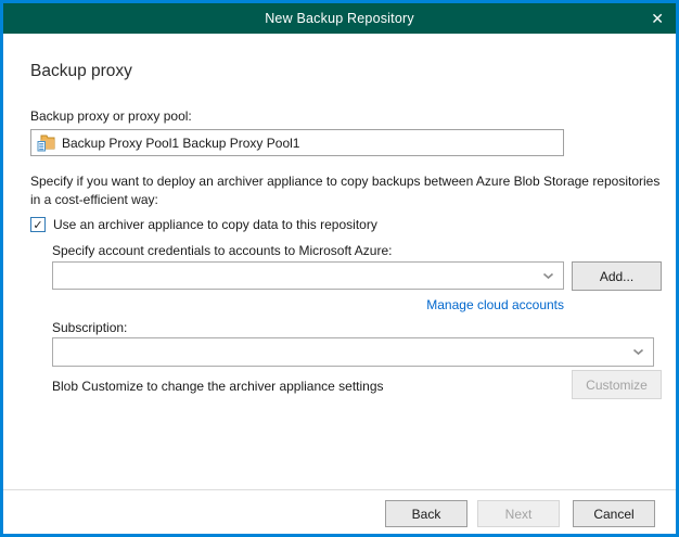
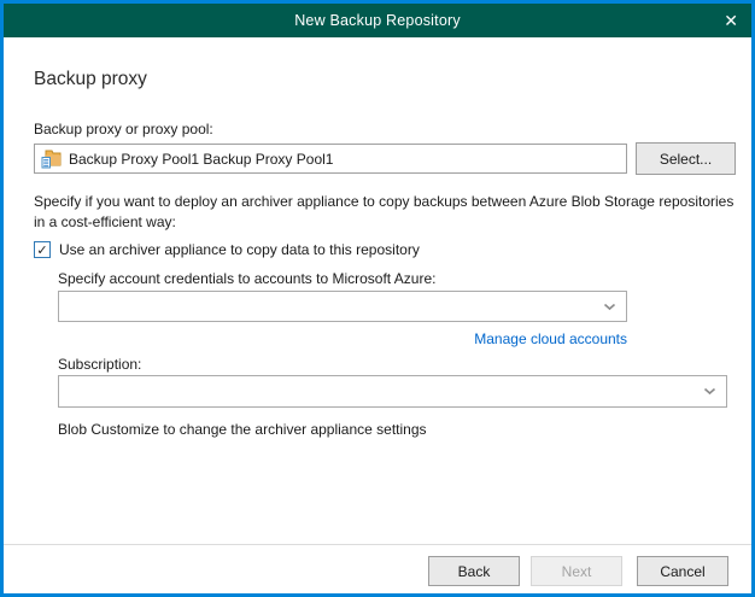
  New Backup Repository
  ✕
  Backup proxy
  Backup proxy or proxy pool:
  Backup Proxy Pool1 Backup Proxy Pool1
+ Select...
  Specify if you want to deploy an archiver appliance to copy backups between Azure Blob Storage repositories
  in a cost-efficient way:
  ✓
  Use an archiver appliance to copy data to this repository
  Specify account credentials to accounts to Microsoft Azure:
- Add...
  Manage cloud accounts
  Subscription:
  Blob Customize to change the archiver appliance settings
- Customize
  Back
  Next
  Cancel
